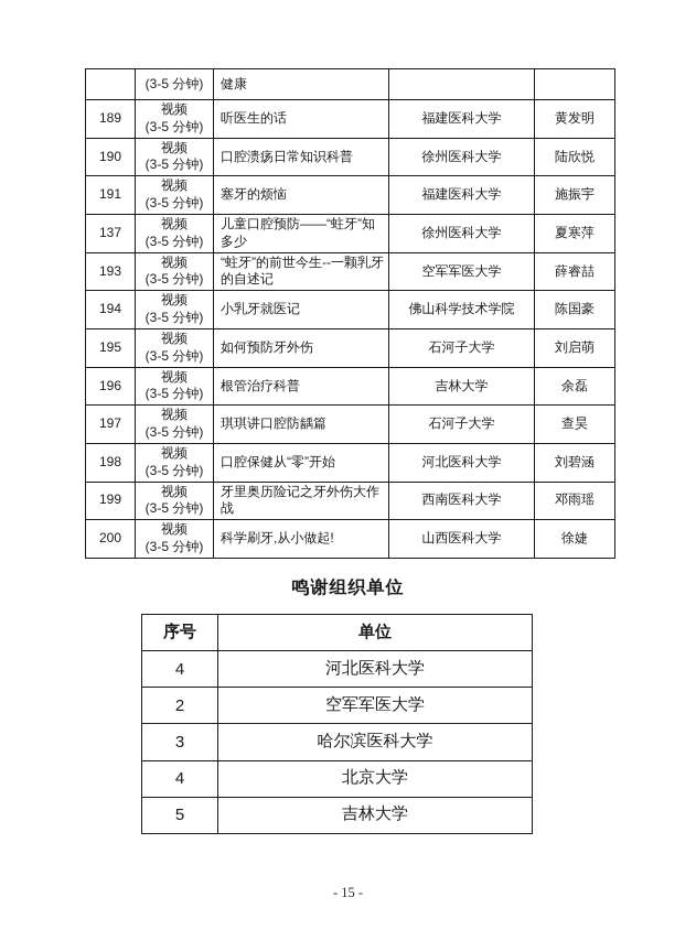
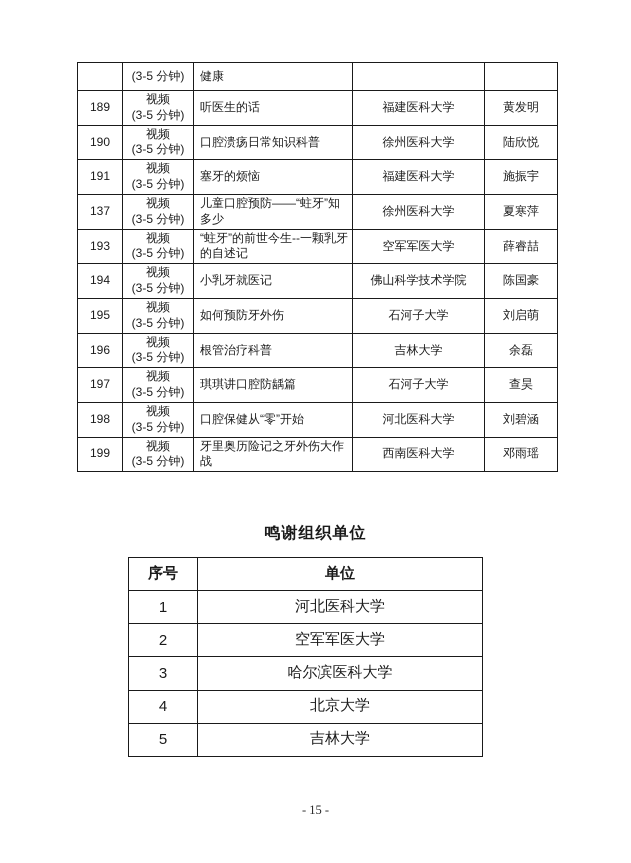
  	(3-5 分钟)	健康
  189	视频(3-5 分钟)	听医生的话	福建医科大学	黄发明
  190	视频(3-5 分钟)	口腔溃疡日常知识科普	徐州医科大学	陆欣悦
  191	视频(3-5 分钟)	塞牙的烦恼	福建医科大学	施振宇
  137	视频(3-5 分钟)	儿童口腔预防——“蛀牙”知多少	徐州医科大学	夏寒萍
  193	视频(3-5 分钟)	“蛀牙”的前世今生--一颗乳牙的自述记	空军军医大学	薛睿喆
  194	视频(3-5 分钟)	小乳牙就医记	佛山科学技术学院	陈国豪
  195	视频(3-5 分钟)	如何预防牙外伤	石河子大学	刘启萌
  196	视频(3-5 分钟)	根管治疗科普	吉林大学	余磊
  197	视频(3-5 分钟)	琪琪讲口腔防龋篇	石河子大学	查昊
  198	视频(3-5 分钟)	口腔保健从“零”开始	河北医科大学	刘碧涵
  199	视频(3-5 分钟)	牙里奥历险记之牙外伤大作战	西南医科大学	邓雨瑶
- 200	视频(3-5 分钟)	科学刷牙,从小做起!	山西医科大学	徐婕
  鸣谢组织单位
  序号	单位
- 4	河北医科大学
+ 1	河北医科大学
  2	空军军医大学
  3	哈尔滨医科大学
  4	北京大学
  5	吉林大学
  - 15 -
